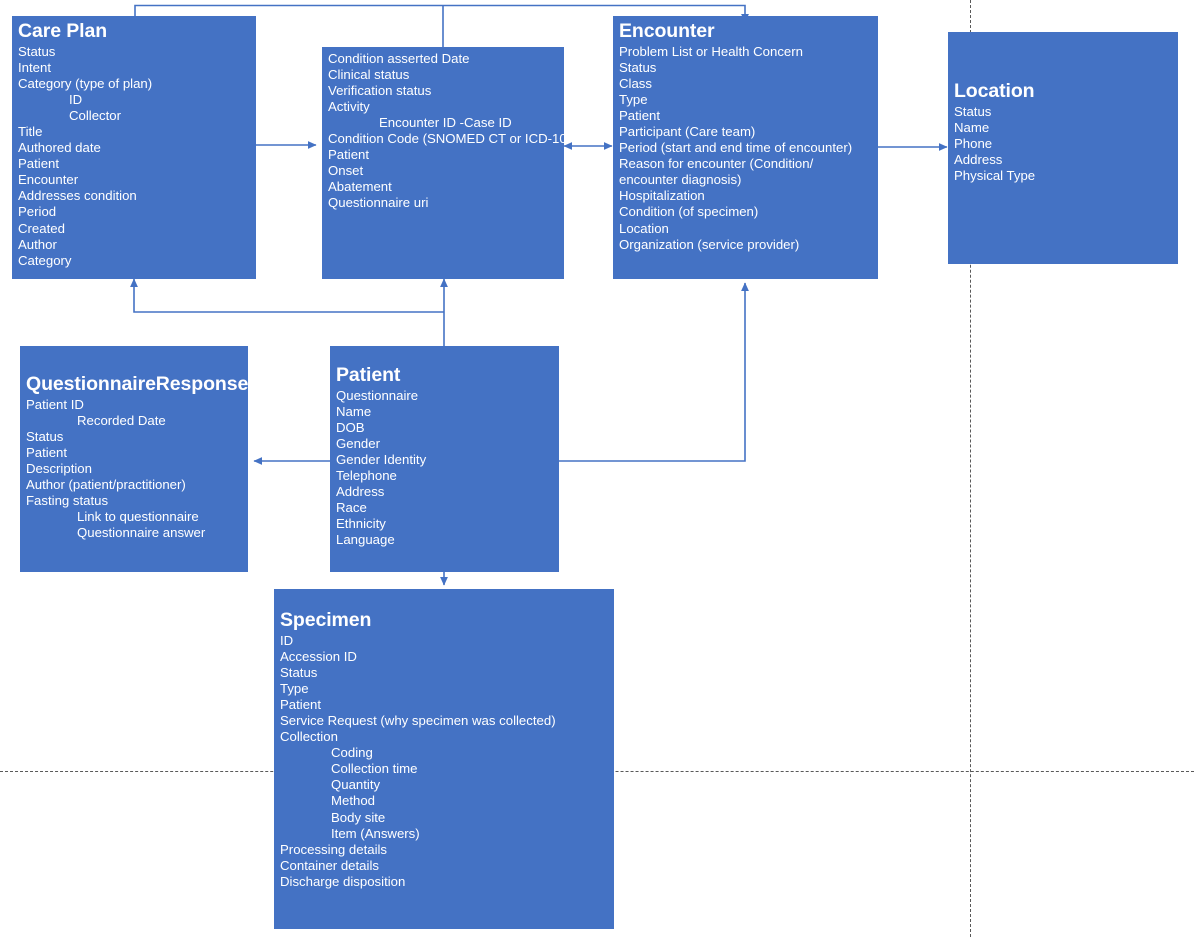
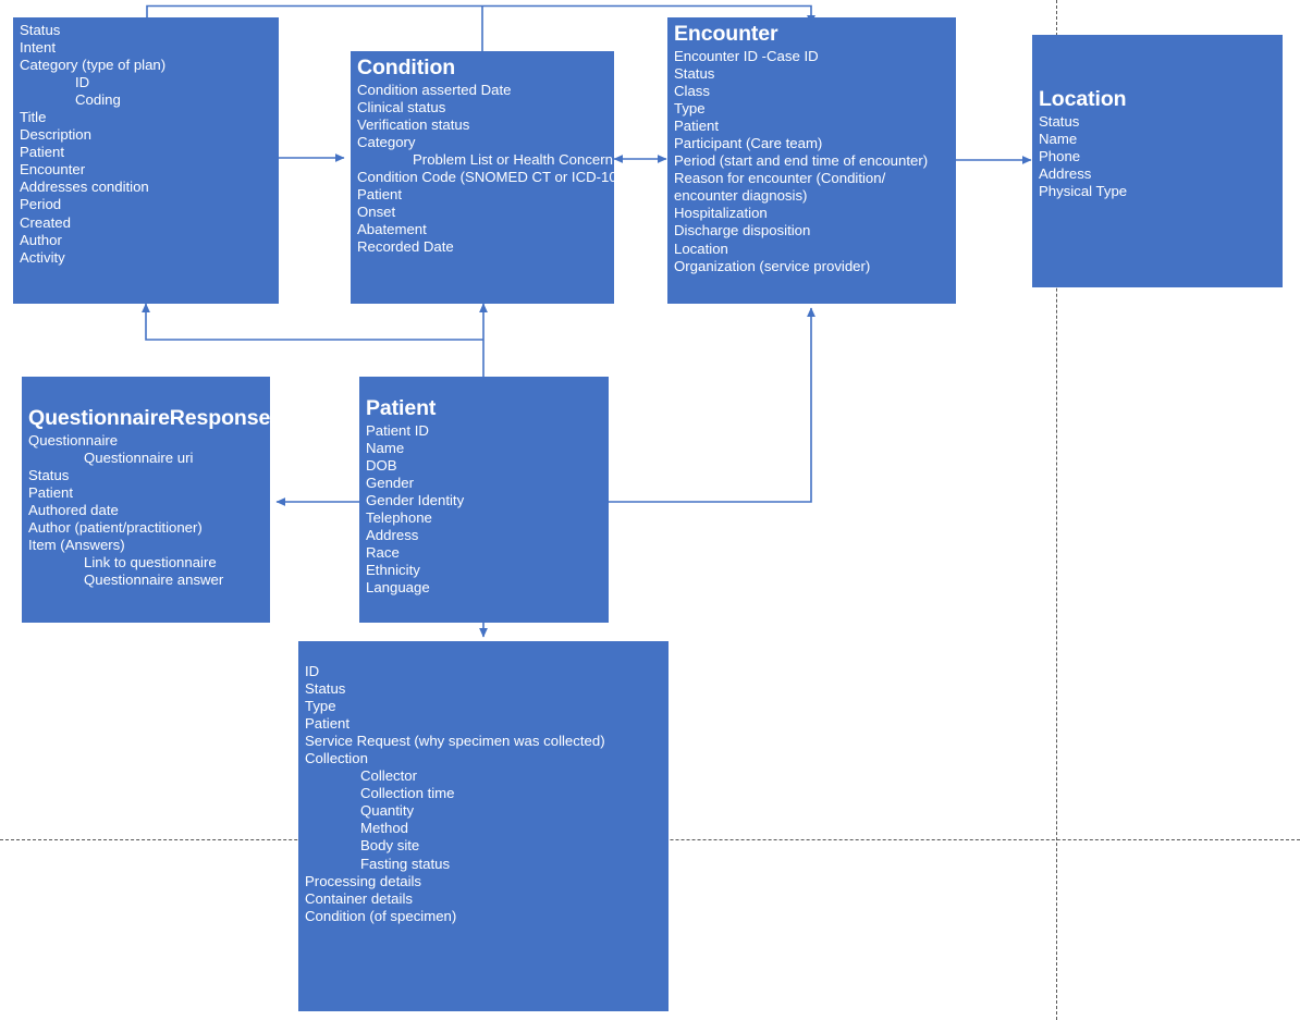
- Care Plan
  Status
  Intent
  Category (type of plan)
  ID
- Collector
+ Coding
  Title
- Authored date
+ Description
  Patient
  Encounter
  Addresses condition
  Period
  Created
  Author
- Category
+ Activity
+ Condition
  Condition asserted Date
  Clinical status
  Verification status
- Activity
+ Category
- Encounter ID -Case ID
+ Problem List or Health Concern
  Condition Code (SNOMED CT or ICD-10
  Patient
  Onset
  Abatement
- Questionnaire uri
+ Recorded Date
  Encounter
- Problem List or Health Concern
+ Encounter ID -Case ID
  Status
  Class
  Type
  Patient
  Participant (Care team)
  Period (start and end time of encounter)
  Reason for encounter (Condition/ encounter diagnosis)
  Hospitalization
- Condition (of specimen)
+ Discharge disposition
  Location
  Organization (service provider)
  Location
  Status
  Name
  Phone
  Address
  Physical Type
  QuestionnaireResponse
- Patient ID
+ Questionnaire
- Recorded Date
+ Questionnaire uri
  Status
  Patient
- Description
+ Authored date
  Author (patient/practitioner)
- Fasting status
+ Item (Answers)
  Link to questionnaire
  Questionnaire answer
  Patient
- Questionnaire
+ Patient ID
  Name
  DOB
  Gender
  Gender Identity
  Telephone
  Address
  Race
  Ethnicity
  Language
- Specimen
  ID
- Accession ID
  Status
  Type
  Patient
  Service Request (why specimen was collected)
  Collection
- Coding
+ Collector
  Collection time
  Quantity
  Method
  Body site
- Item (Answers)
+ Fasting status
  Processing details
  Container details
- Discharge disposition
+ Condition (of specimen)
